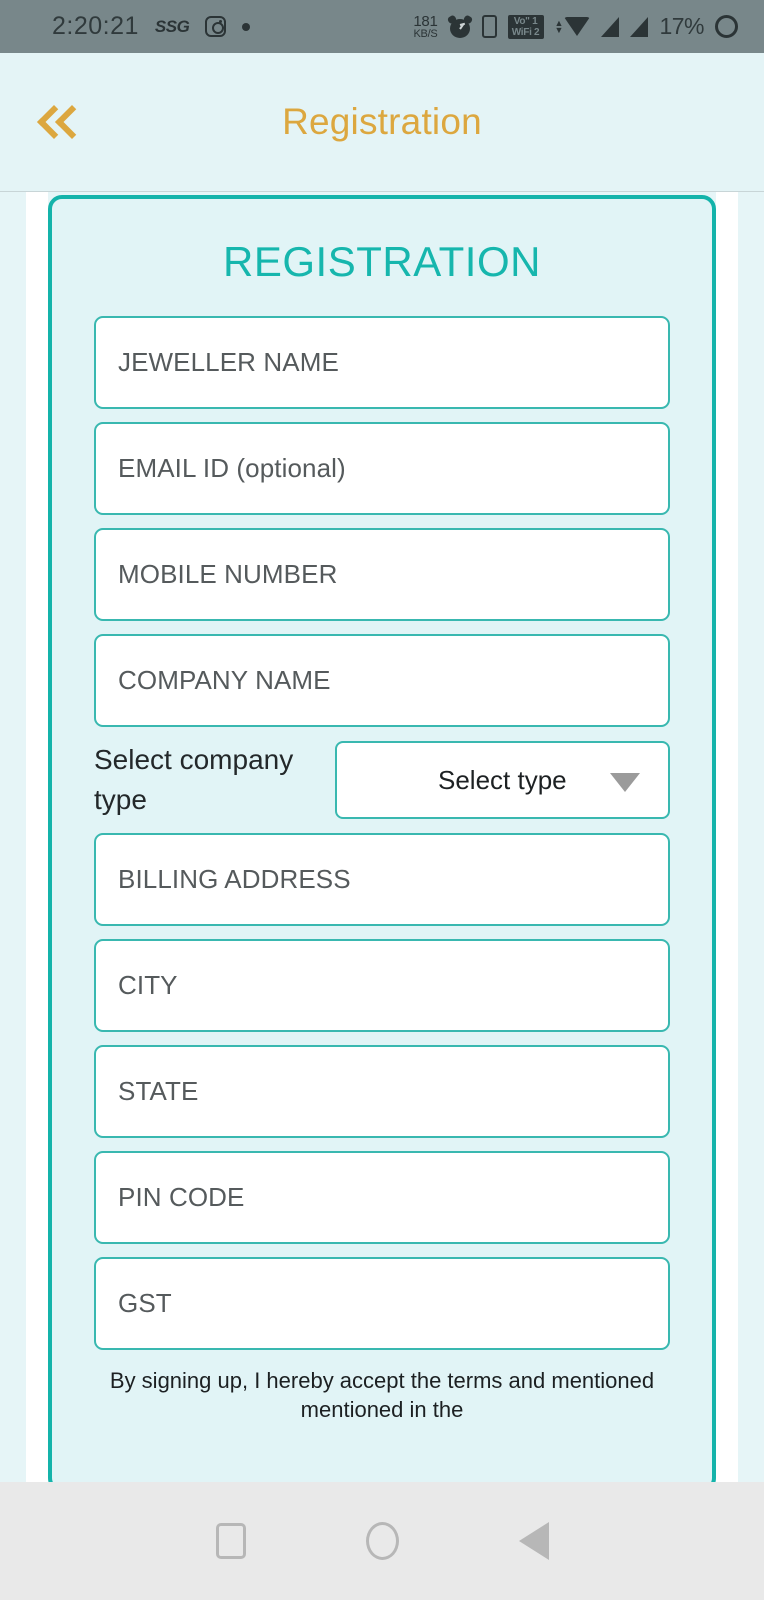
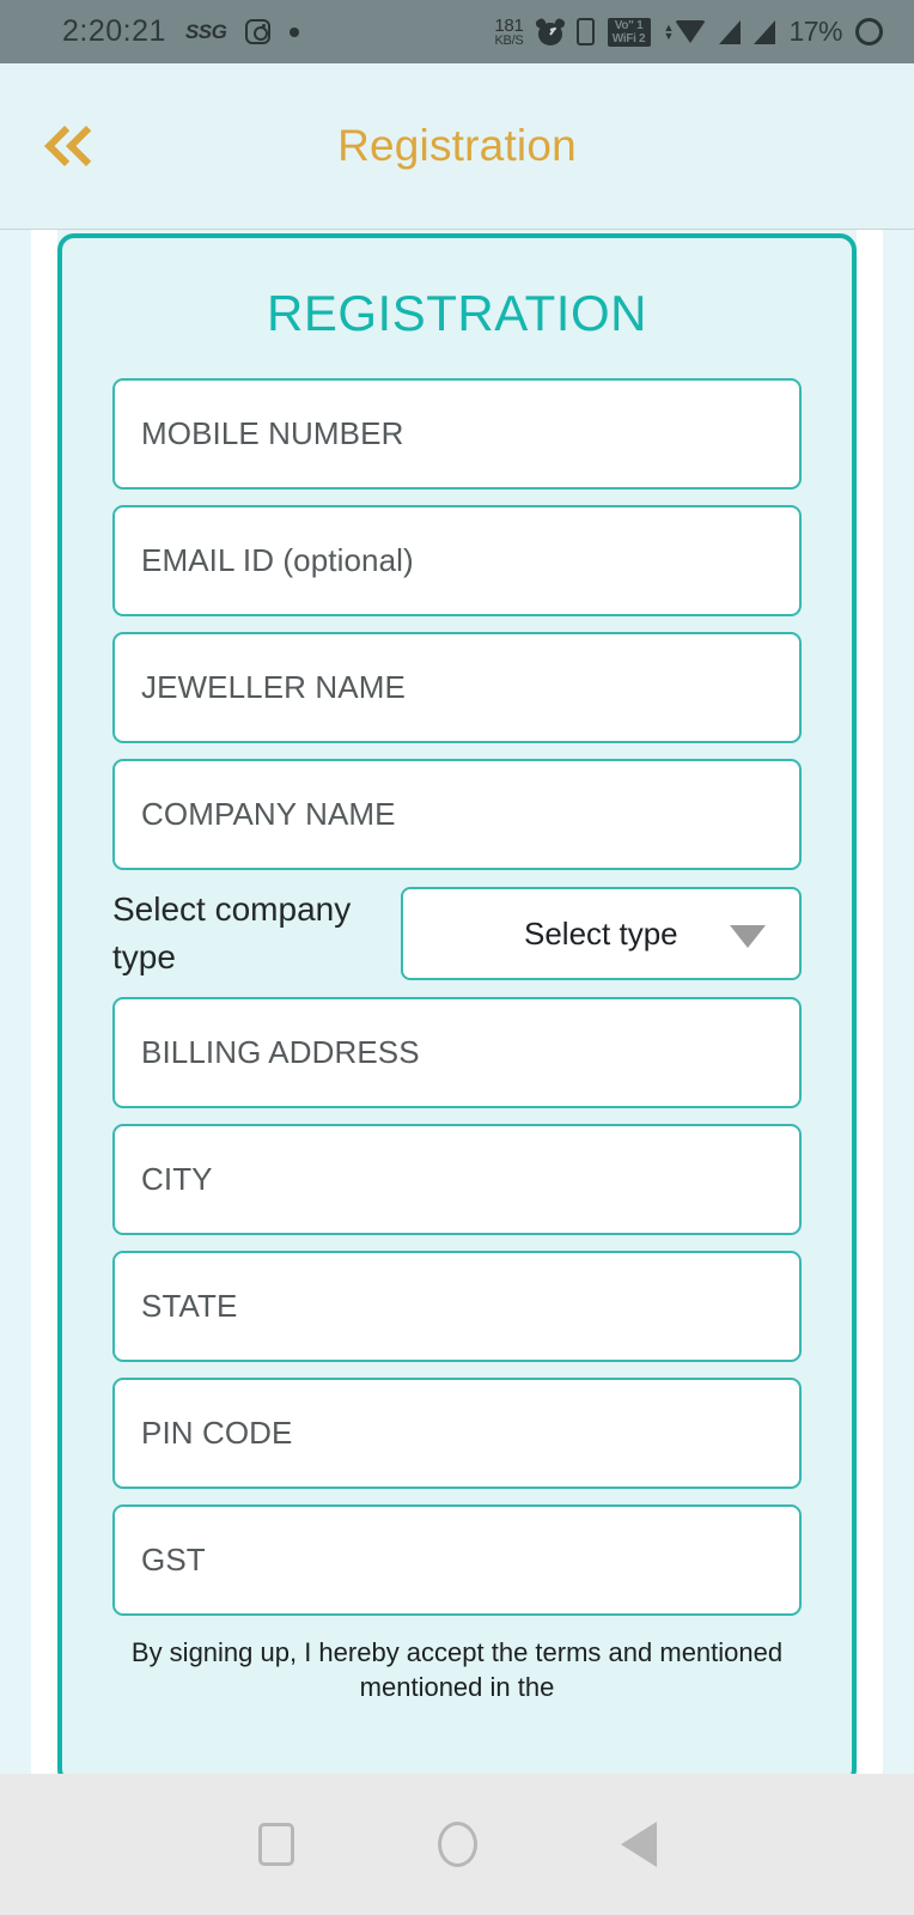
  2:20:21
  SSG
  181
  KB/S
  Vo" 1
  WiFi 2
  ▲
  ▼
  17%
  Registration
  REGISTRATION
- JEWELLER NAME
+ MOBILE NUMBER
  EMAIL ID (optional)
- MOBILE NUMBER
+ JEWELLER NAME
  COMPANY NAME
  Select company type
  Select type
  BILLING ADDRESS
  CITY
  STATE
  PIN CODE
  GST
  By signing up, I hereby accept the terms and mentioned mentioned in the
